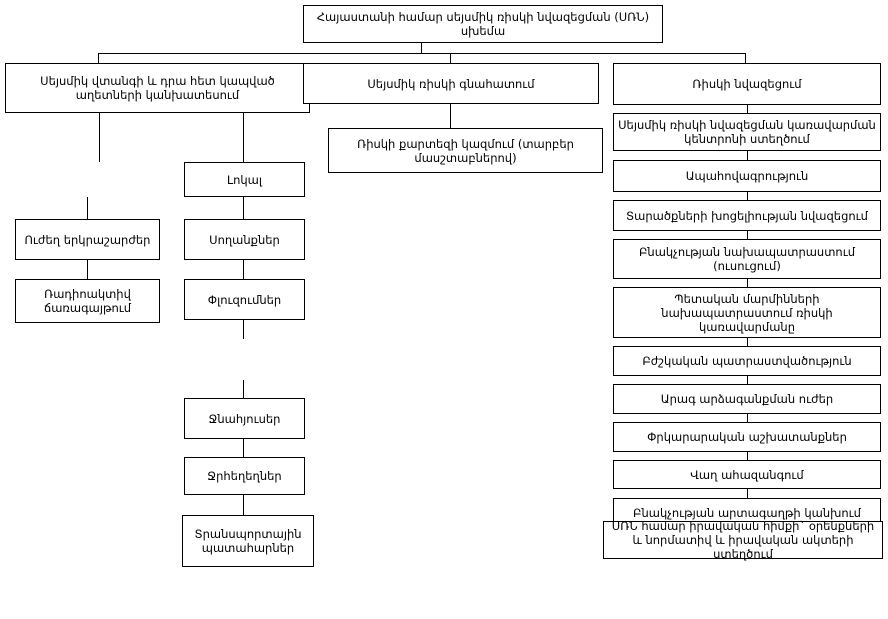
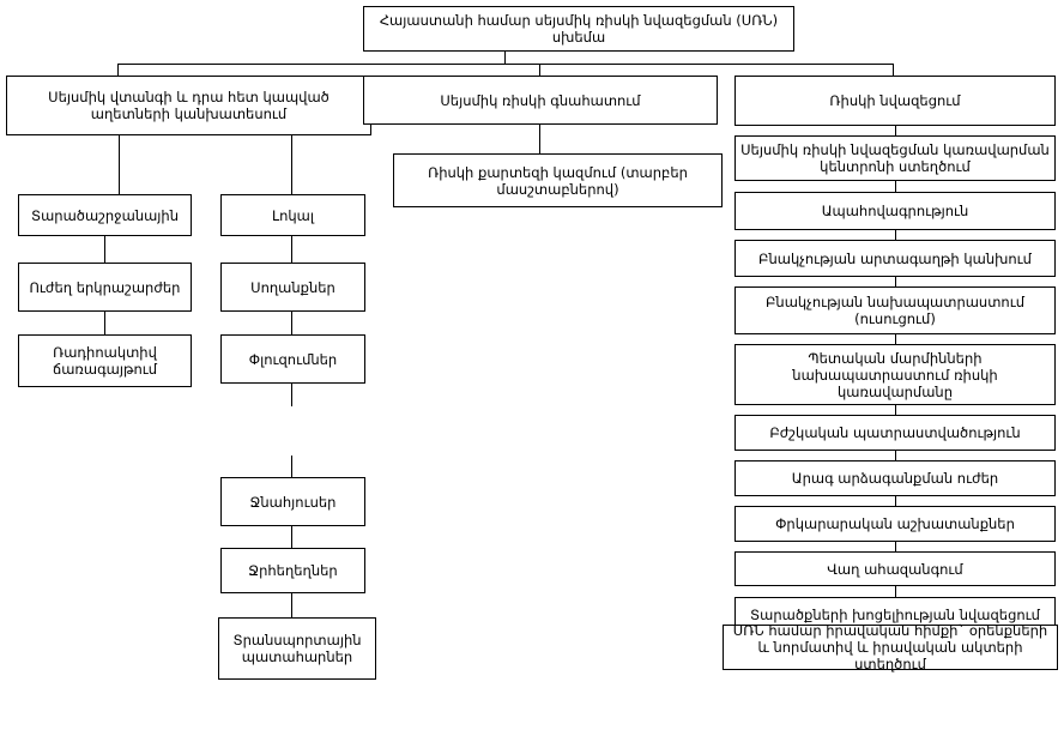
  Հայաստանի համար սեյսմիկ ռիսկի նվազեցման (ՍՌՆ) սխեմա
  Սեյսմիկ վտանգի և դրա հետ կապված աղետների կանխատեսում
+ Տարածաշրջանային
  Ուժեղ երկրաշարժեր
  Ռադիոակտիվ ճառագայթում
  Լոկալ
  Սողանքներ
  Փլուզումներ
  Ջնահյուսեր
  Ջրհեղեղներ
  Տրանսպորտային պատահարներ
  Սեյսմիկ ռիսկի գնահատում
  Ռիսկի քարտեզի կազմում (տարբեր մասշտաբներով)
  Ռիսկի նվազեցում
  Սեյսմիկ ռիսկի նվազեցման կառավարման կենտրոնի ստեղծում
  Ապահովագրություն
- Տարածքների խոցելիության նվազեցում
+ Բնակչության արտագաղթի կանխում
  Բնակչության նախապատրաստում (ուսուցում)
  Պետական մարմինների նախապատրաստում ռիսկի կառավարմանը
  Բժշկական պատրաստվածություն
  Արագ արձագանքման ուժեր
  Փրկարարական աշխատանքներ
  Վաղ ահազանգում
- Բնակչության արտագաղթի կանխում
+ Տարածքների խոցելիության նվազեցում
  ՍՌՆ համար իրավական հիմքի` օրենքների և նորմատիվ և իրավական ակտերի ստեղծում
